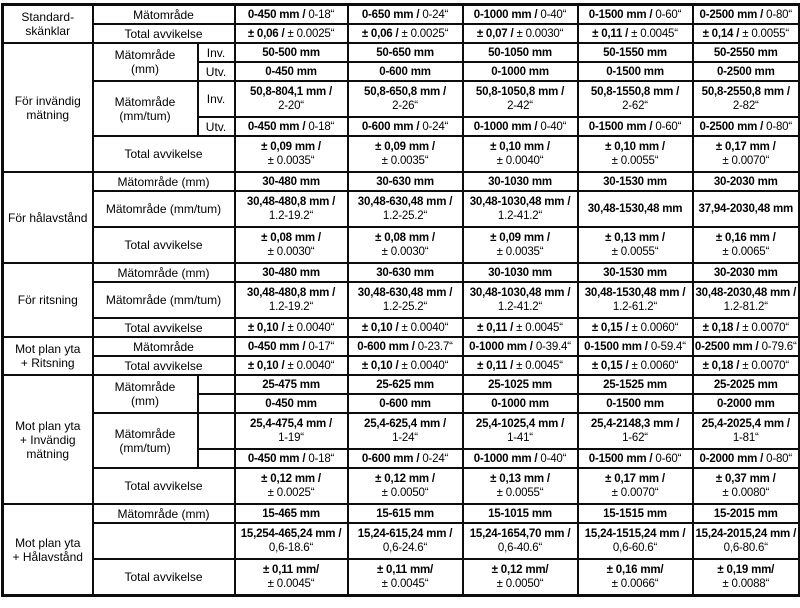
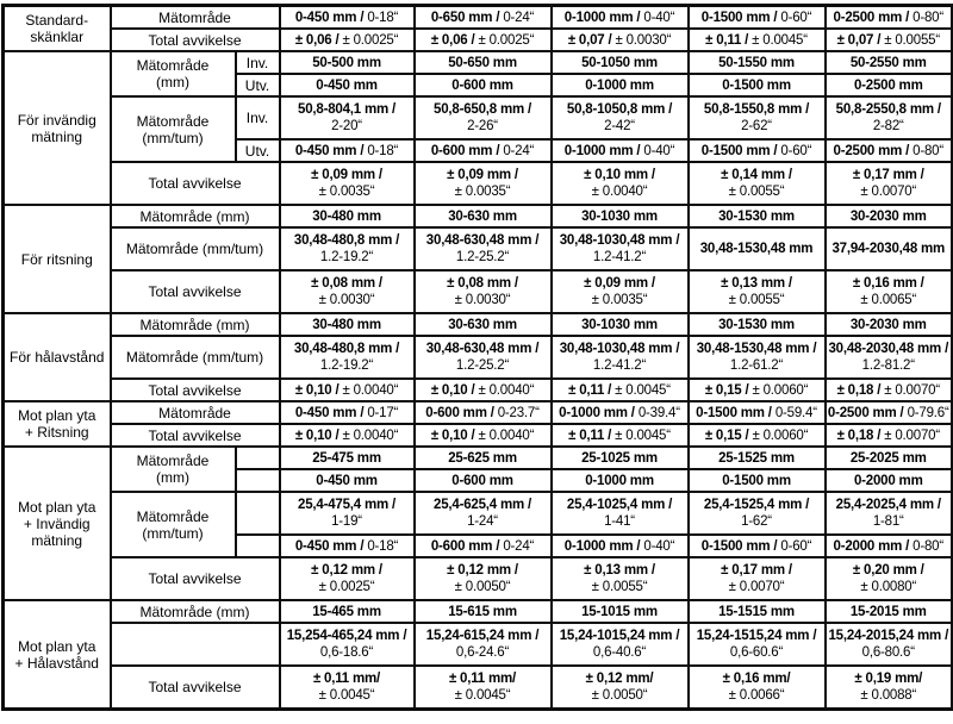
  Standard- skänklar	Mätområde	0-450 mm / 0-18“	0-650 mm / 0-24“	0-1000 mm / 0-40“	0-1500 mm / 0-60“	0-2500 mm / 0-80“
- Total avvikelse	± 0,06 / ± 0.0025“	± 0,06 / ± 0.0025“	± 0,07 / ± 0.0030“	± 0,11 / ± 0.0045“	± 0,14 / ± 0.0055“
+ Total avvikelse	± 0,06 / ± 0.0025“	± 0,06 / ± 0.0025“	± 0,07 / ± 0.0030“	± 0,11 / ± 0.0045“	± 0,07 / ± 0.0055“
  För invändig mätning	Mätområde (mm)	Inv.	50-500 mm	50-650 mm	50-1050 mm	50-1550 mm	50-2550 mm
  Utv.	0-450 mm	0-600 mm	0-1000 mm	0-1500 mm	0-2500 mm
  Mätområde (mm/tum)	Inv.	50,8-804,1 mm /2-20“	50,8-650,8 mm /2-26“	50,8-1050,8 mm /2-42“	50,8-1550,8 mm /2-62“	50,8-2550,8 mm /2-82“
  Utv.	0-450 mm / 0-18“	0-600 mm / 0-24“	0-1000 mm / 0-40“	0-1500 mm / 0-60“	0-2500 mm / 0-80“
- Total avvikelse	± 0,09 mm /± 0.0035“	± 0,09 mm /± 0.0035“	± 0,10 mm /± 0.0040“	± 0,10 mm /± 0.0055“	± 0,17 mm /± 0.0070“
+ Total avvikelse	± 0,09 mm /± 0.0035“	± 0,09 mm /± 0.0035“	± 0,10 mm /± 0.0040“	± 0,14 mm /± 0.0055“	± 0,17 mm /± 0.0070“
- För hålavstånd	Mätområde (mm)	30-480 mm	30-630 mm	30-1030 mm	30-1530 mm	30-2030 mm
+ För ritsning	Mätområde (mm)	30-480 mm	30-630 mm	30-1030 mm	30-1530 mm	30-2030 mm
  Mätområde (mm/tum)	30,48-480,8 mm /1.2-19.2“	30,48-630,48 mm /1.2-25.2“	30,48-1030,48 mm /1.2-41.2“	30,48-1530,48 mm	37,94-2030,48 mm
  Total avvikelse	± 0,08 mm /± 0.0030“	± 0,08 mm /± 0.0030“	± 0,09 mm /± 0.0035“	± 0,13 mm /± 0.0055“	± 0,16 mm /± 0.0065“
- För ritsning	Mätområde (mm)	30-480 mm	30-630 mm	30-1030 mm	30-1530 mm	30-2030 mm
+ För hålavstånd	Mätområde (mm)	30-480 mm	30-630 mm	30-1030 mm	30-1530 mm	30-2030 mm
  Mätområde (mm/tum)	30,48-480,8 mm /1.2-19.2“	30,48-630,48 mm /1.2-25.2“	30,48-1030,48 mm /1.2-41.2“	30,48-1530,48 mm /1.2-61.2“	30,48-2030,48 mm /1.2-81.2“
  Total avvikelse	± 0,10 / ± 0.0040“	± 0,10 / ± 0.0040“	± 0,11 / ± 0.0045“	± 0,15 / ± 0.0060“	± 0,18 / ± 0.0070“
  Mot plan yta + Ritsning	Mätområde	0-450 mm / 0-17“	0-600 mm / 0-23.7“	0-1000 mm / 0-39.4“	0-1500 mm / 0-59.4“	0-2500 mm / 0-79.6“
  Total avvikelse	± 0,10 / ± 0.0040“	± 0,10 / ± 0.0040“	± 0,11 / ± 0.0045“	± 0,15 / ± 0.0060“	± 0,18 / ± 0.0070“
  Mot plan yta + Invändig mätning	Mätområde (mm)		25-475 mm	25-625 mm	25-1025 mm	25-1525 mm	25-2025 mm
  	0-450 mm	0-600 mm	0-1000 mm	0-1500 mm	0-2000 mm
- Mätområde (mm/tum)		25,4-475,4 mm /1-19“	25,4-625,4 mm /1-24“	25,4-1025,4 mm /1-41“	25,4-2148,3 mm /1-62“	25,4-2025,4 mm /1-81“
+ Mätområde (mm/tum)		25,4-475,4 mm /1-19“	25,4-625,4 mm /1-24“	25,4-1025,4 mm /1-41“	25,4-1525,4 mm /1-62“	25,4-2025,4 mm /1-81“
  	0-450 mm / 0-18“	0-600 mm / 0-24“	0-1000 mm / 0-40“	0-1500 mm / 0-60“	0-2000 mm / 0-80“
- Total avvikelse	± 0,12 mm /± 0.0025“	± 0,12 mm /± 0.0050“	± 0,13 mm /± 0.0055“	± 0,17 mm /± 0.0070“	± 0,37 mm /± 0.0080“
+ Total avvikelse	± 0,12 mm /± 0.0025“	± 0,12 mm /± 0.0050“	± 0,13 mm /± 0.0055“	± 0,17 mm /± 0.0070“	± 0,20 mm /± 0.0080“
  Mot plan yta + Hålavstånd	Mätområde (mm)	15-465 mm	15-615 mm	15-1015 mm	15-1515 mm	15-2015 mm
- 	15,254-465,24 mm /0,6-18.6“	15,24-615,24 mm /0,6-24.6“	15,24-1654,70 mm /0,6-40.6“	15,24-1515,24 mm /0,6-60.6“	15,24-2015,24 mm /0,6-80.6“
+ 	15,254-465,24 mm /0,6-18.6“	15,24-615,24 mm /0,6-24.6“	15,24-1015,24 mm /0,6-40.6“	15,24-1515,24 mm /0,6-60.6“	15,24-2015,24 mm /0,6-80.6“
  Total avvikelse	± 0,11 mm/± 0.0045“	± 0,11 mm/± 0.0045“	± 0,12 mm/± 0.0050“	± 0,16 mm/± 0.0066“	± 0,19 mm/± 0.0088“
